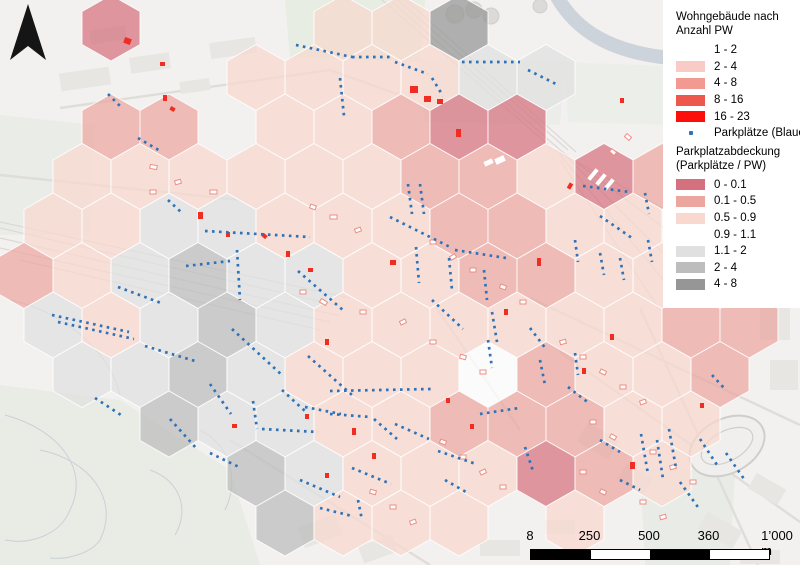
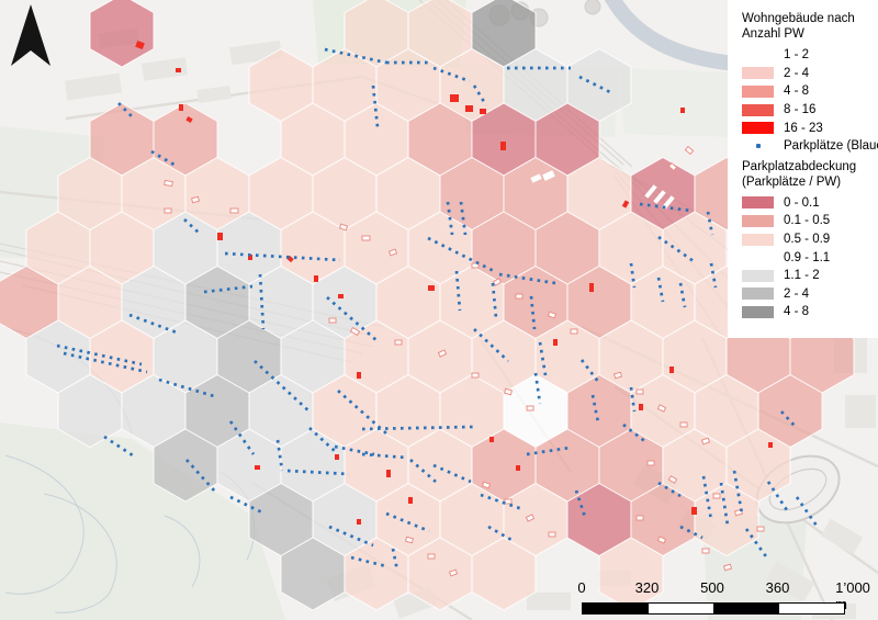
  Wohngebäude nach
  Anzahl PW
  1 - 2
  2 - 4
  4 - 8
  8 - 16
  16 - 23
  Parkplätze (Blau
  Parkplatzabdeckung
  (Parkplätze / PW)
  0 - 0.1
  0.1 - 0.5
  0.5 - 0.9
  0.9 - 1.1
  1.1 - 2
  2 - 4
  4 - 8
- 8
+ 0
- 250
+ 320
  500
  360
  1’000
